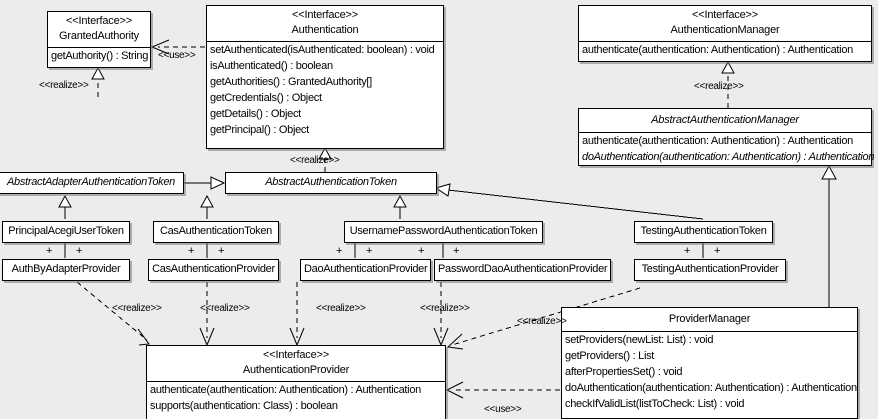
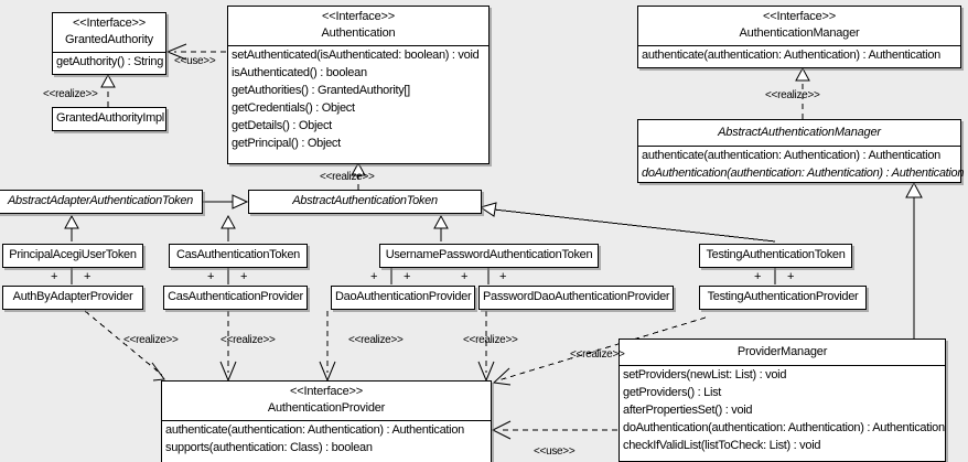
  <<Interface>>
  GrantedAuthority
  getAuthority() : String
+ GrantedAuthorityImpl
  <<Interface>>
  Authentication
  setAuthenticated(isAuthenticated: boolean) : void
  isAuthenticated() : boolean
  getAuthorities() : GrantedAuthority[]
  getCredentials() : Object
  getDetails() : Object
  getPrincipal() : Object
  <<Interface>>
  AuthenticationManager
  authenticate(authentication: Authentication) : Authentication
  AbstractAuthenticationManager
  authenticate(authentication: Authentication) : Authentication
  doAuthentication(authentication: Authentication) : Authentication
  AbstractAdapterAuthenticationToken
  AbstractAuthenticationToken
  PrincipalAcegiUserToken
  CasAuthenticationToken
  UsernamePasswordAuthenticationToken
  TestingAuthenticationToken
  AuthByAdapterProvider
  CasAuthenticationProvider
  DaoAuthenticationProvider
  PasswordDaoAuthenticationProvider
  TestingAuthenticationProvider
  <<Interface>>
  AuthenticationProvider
  authenticate(authentication: Authentication) : Authentication
  supports(authentication: Class) : boolean
  ProviderManager
  setProviders(newList: List) : void
  getProviders() : List
  afterPropertiesSet() : void
  doAuthentication(authentication: Authentication) : Authentication
  checkIfValidList(listToCheck: List) : void
  <<use>>
  <<realize>>
  <<realize>>
  <<realize>>
  <<realize>>
  <<realize>>
  <<realize>>
  <<realize>>
  <<realize>>
  <<use>>
  +
  +
  +
  +
  +
  +
  +
  +
  +
  +
